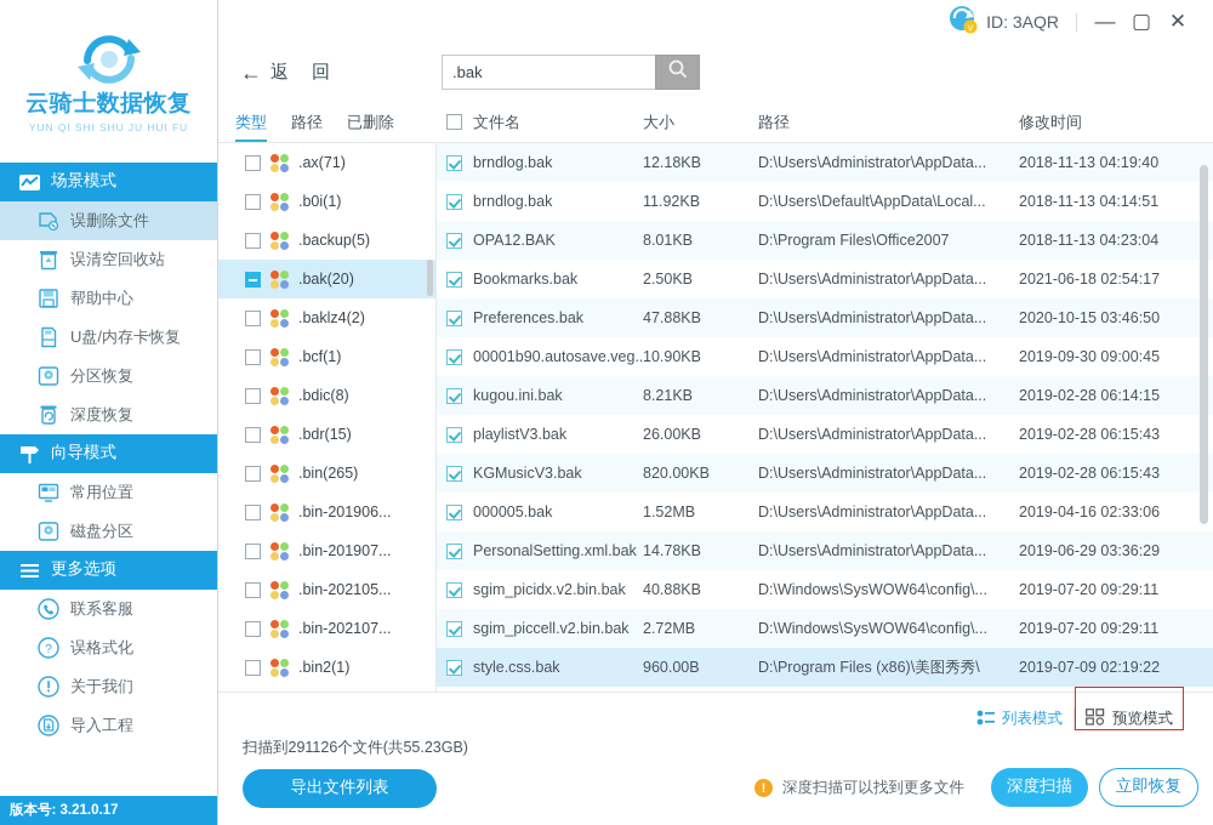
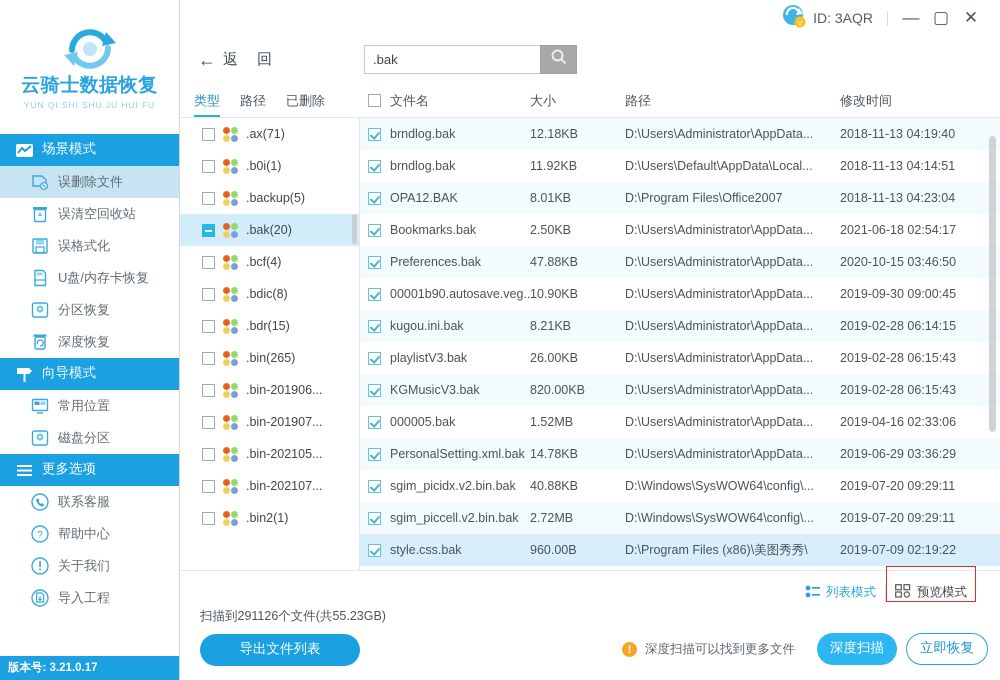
  云骑士数据恢复
  YUN QI SHI SHU JU HUI FU
  场景模式
  误删除文件
  误清空回收站
- 帮助中心
+ 误格式化
  U盘/内存卡恢复
  分区恢复
  深度恢复
  向导模式
  常用位置
  磁盘分区
  更多选项
  联系客服
  ?
- 误格式化
+ 帮助中心
  关于我们
  导入工程
  版本号: 3.21.0.17
  ID: 3AQR
  —
  ▢
  ✕
  ←
  返
  回
  .bak
  类型
  路径
  已删除
  文件名
  大小
  路径
  修改时间
  .ax(71)
  .b0i(1)
  .backup(5)
  .bak(20)
- .baklz4(2)
- .bcf(1)
+ .bcf(4)
  .bdic(8)
  .bdr(15)
  .bin(265)
  .bin-201906...
  .bin-201907...
  .bin-202105...
  .bin-202107...
  .bin2(1)
  brndlog.bak
  12.18KB
  D:\Users\Administrator\AppData...
  2018-11-13 04:19:40
  brndlog.bak
  11.92KB
  D:\Users\Default\AppData\Local...
  2018-11-13 04:14:51
  OPA12.BAK
  8.01KB
  D:\Program Files\Office2007
  2018-11-13 04:23:04
  Bookmarks.bak
  2.50KB
  D:\Users\Administrator\AppData...
  2021-06-18 02:54:17
  Preferences.bak
  47.88KB
  D:\Users\Administrator\AppData...
  2020-10-15 03:46:50
  00001b90.autosave.veg..
  10.90KB
  D:\Users\Administrator\AppData...
  2019-09-30 09:00:45
  kugou.ini.bak
  8.21KB
  D:\Users\Administrator\AppData...
  2019-02-28 06:14:15
  playlistV3.bak
  26.00KB
  D:\Users\Administrator\AppData...
  2019-02-28 06:15:43
  KGMusicV3.bak
  820.00KB
  D:\Users\Administrator\AppData...
  2019-02-28 06:15:43
  000005.bak
  1.52MB
  D:\Users\Administrator\AppData...
  2019-04-16 02:33:06
  PersonalSetting.xml.bak
  14.78KB
  D:\Users\Administrator\AppData...
  2019-06-29 03:36:29
  sgim_picidx.v2.bin.bak
  40.88KB
  D:\Windows\SysWOW64\config\...
  2019-07-20 09:29:11
  sgim_piccell.v2.bin.bak
  2.72MB
  D:\Windows\SysWOW64\config\...
  2019-07-20 09:29:11
  style.css.bak
  960.00B
  D:\Program Files (x86)\美图秀秀\
  2019-07-09 02:19:22
  列表模式
  预览模式
  扫描到291126个文件(共55.23GB)
  导出文件列表
  !
  深度扫描可以找到更多文件
  深度扫描
  立即恢复
